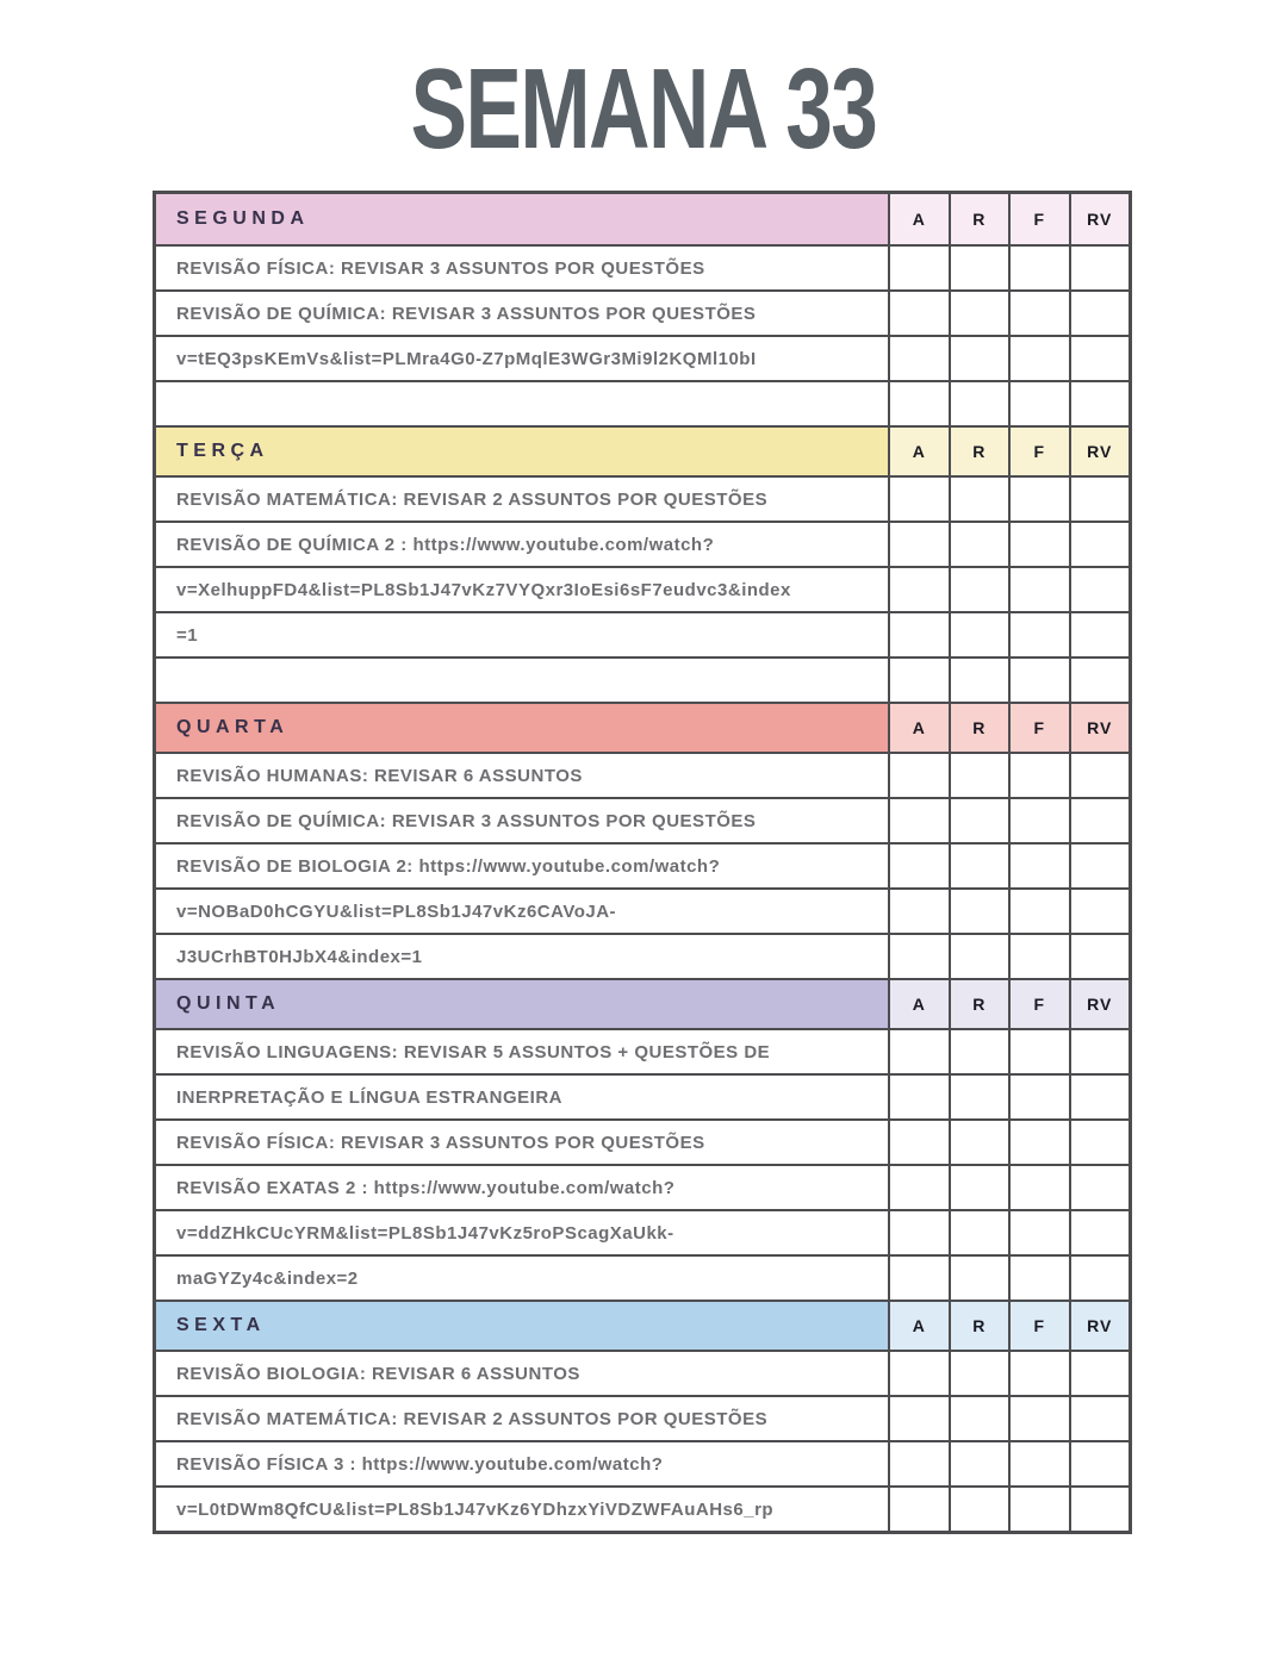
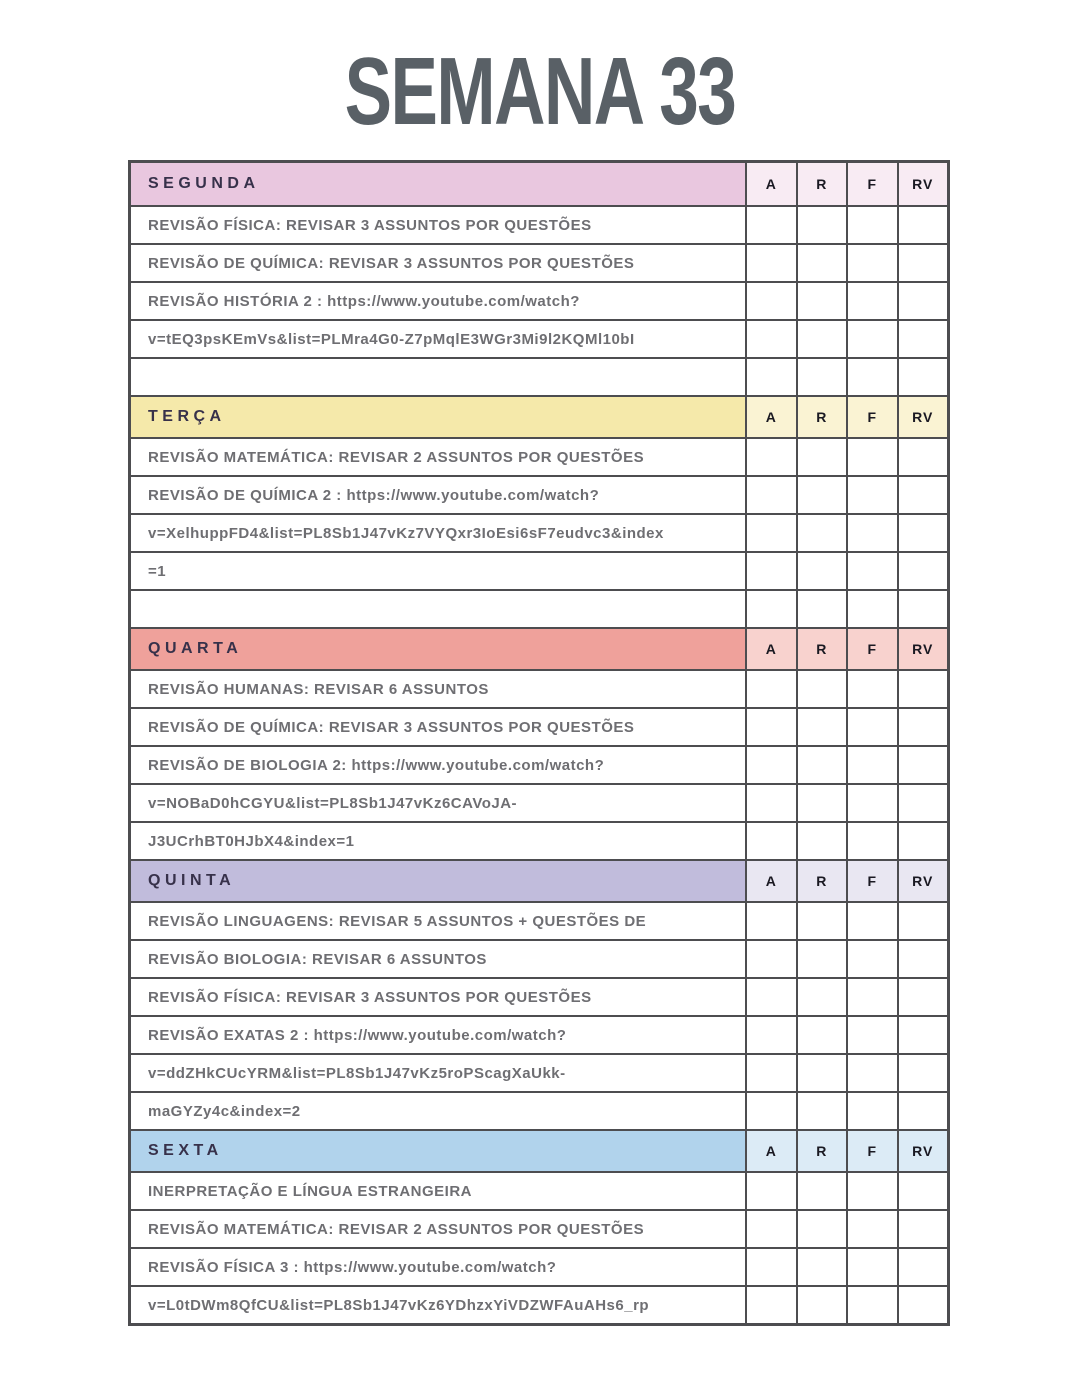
  SEMANA 33
  SEGUNDA
  A
  R
  F
  RV
  REVISÃO FÍSICA: REVISAR 3 ASSUNTOS POR QUESTÕES
  REVISÃO DE QUÍMICA: REVISAR 3 ASSUNTOS POR QUESTÕES
+ REVISÃO HISTÓRIA 2 : https://www.youtube.com/watch?
  v=tEQ3psKEmVs&list=PLMra4G0-Z7pMqlE3WGr3Mi9l2KQMl10bI
  TERÇA
  A
  R
  F
  RV
  REVISÃO MATEMÁTICA: REVISAR 2 ASSUNTOS POR QUESTÕES
  REVISÃO DE QUÍMICA 2 : https://www.youtube.com/watch?
  v=XelhuppFD4&list=PL8Sb1J47vKz7VYQxr3IoEsi6sF7eudvc3&index
  =1
  QUARTA
  A
  R
  F
  RV
  REVISÃO HUMANAS: REVISAR 6 ASSUNTOS
  REVISÃO DE QUÍMICA: REVISAR 3 ASSUNTOS POR QUESTÕES
  REVISÃO DE BIOLOGIA 2: https://www.youtube.com/watch?
  v=NOBaD0hCGYU&list=PL8Sb1J47vKz6CAVoJA-
  J3UCrhBT0HJbX4&index=1
  QUINTA
  A
  R
  F
  RV
  REVISÃO LINGUAGENS: REVISAR 5 ASSUNTOS + QUESTÕES DE
- INERPRETAÇÃO E LÍNGUA ESTRANGEIRA
+ REVISÃO BIOLOGIA: REVISAR 6 ASSUNTOS
  REVISÃO FÍSICA: REVISAR 3 ASSUNTOS POR QUESTÕES
  REVISÃO EXATAS 2 : https://www.youtube.com/watch?
  v=ddZHkCUcYRM&list=PL8Sb1J47vKz5roPScagXaUkk-
  maGYZy4c&index=2
  SEXTA
  A
  R
  F
  RV
- REVISÃO BIOLOGIA: REVISAR 6 ASSUNTOS
+ INERPRETAÇÃO E LÍNGUA ESTRANGEIRA
  REVISÃO MATEMÁTICA: REVISAR 2 ASSUNTOS POR QUESTÕES
  REVISÃO FÍSICA 3 : https://www.youtube.com/watch?
  v=L0tDWm8QfCU&list=PL8Sb1J47vKz6YDhzxYiVDZWFAuAHs6_rp
